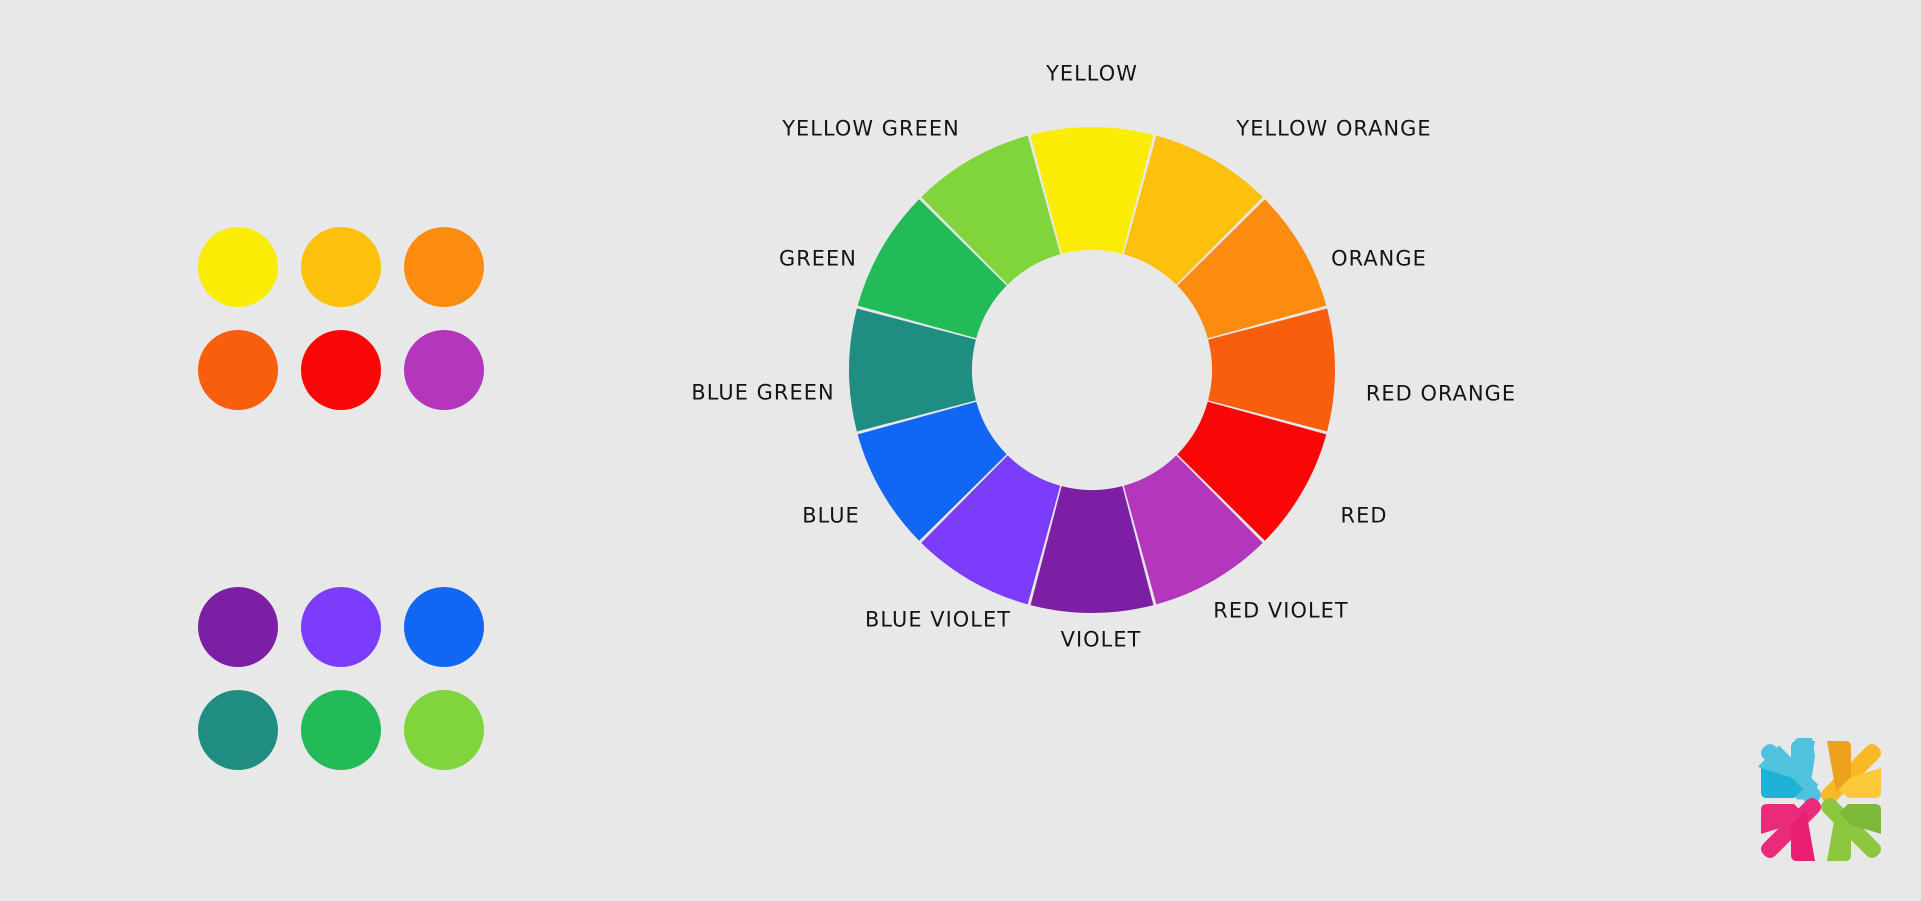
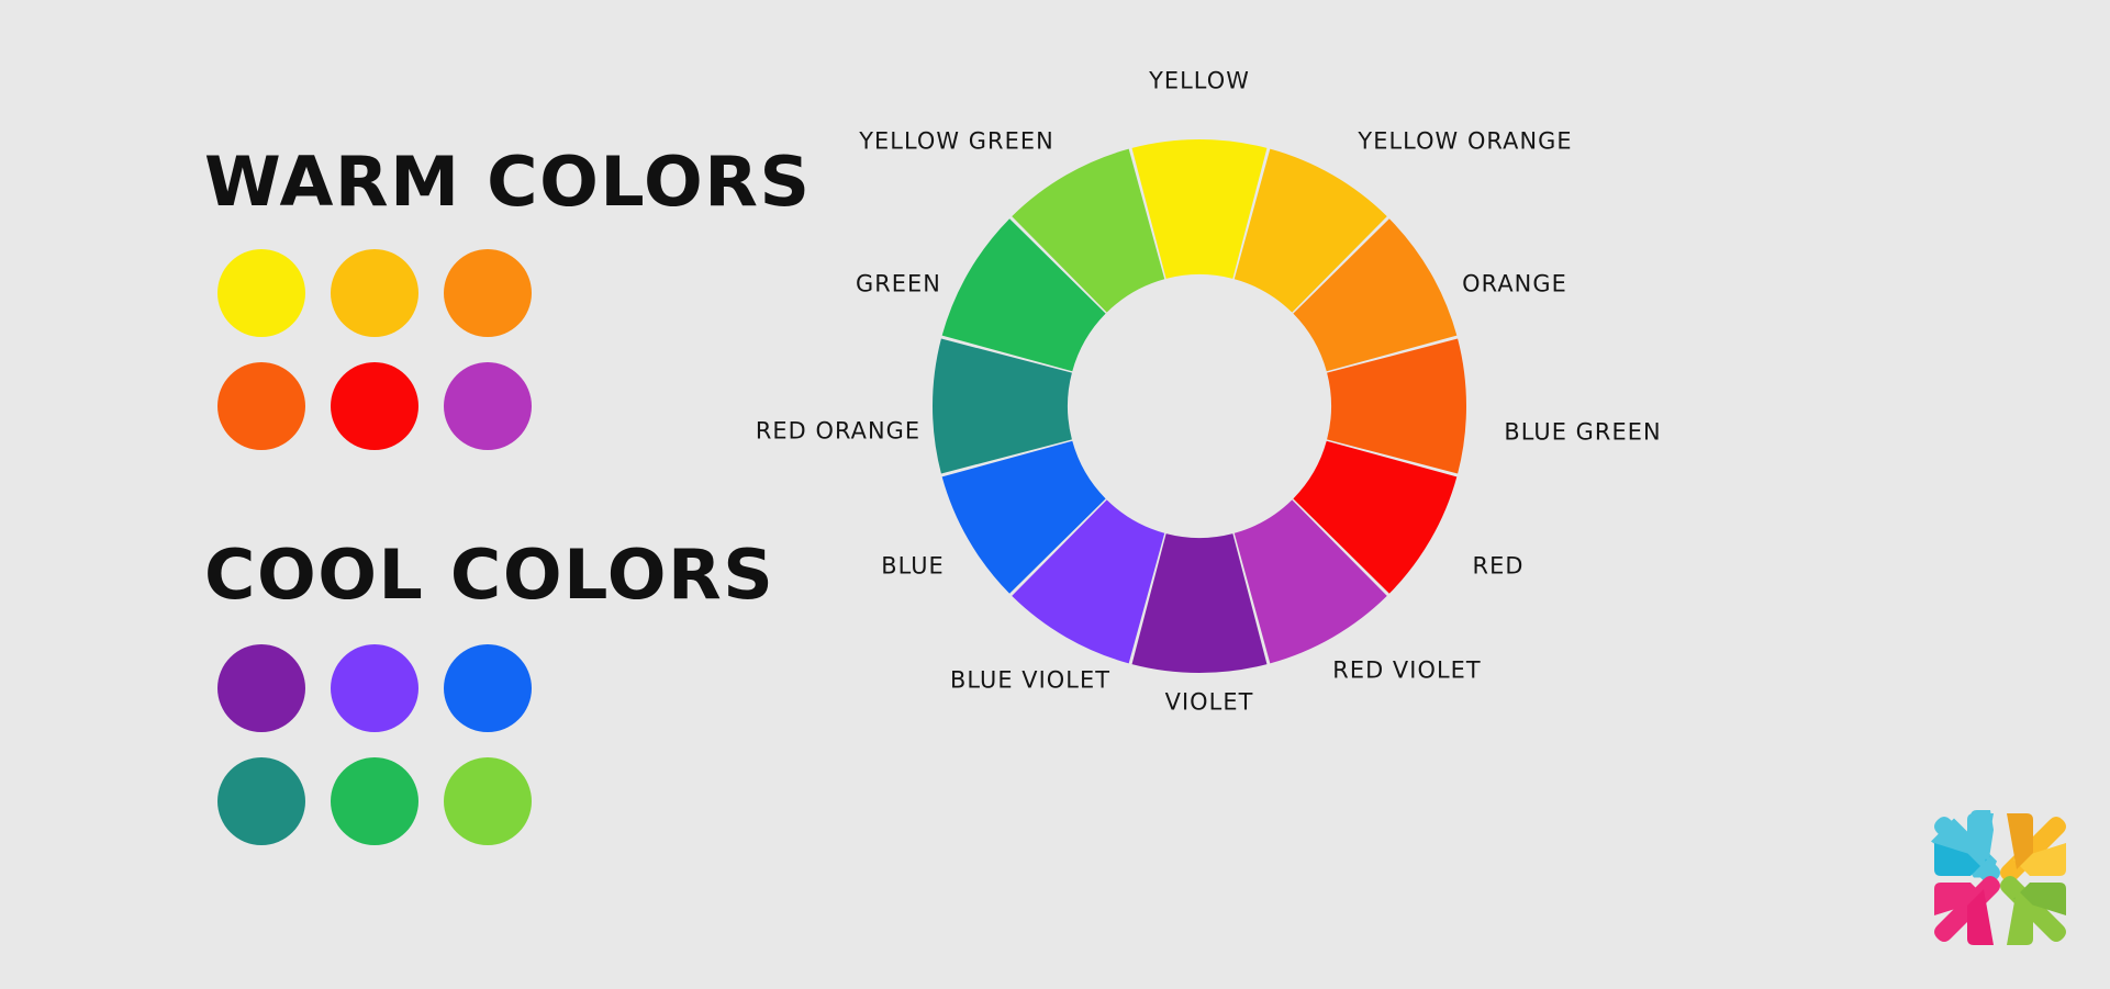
+ WARM COLORS
+ COOL COLORS
  YELLOW
  YELLOW ORANGE
  ORANGE
- RED ORANGE
+ BLUE GREEN
  RED
  RED VIOLET
  VIOLET
  BLUE VIOLET
  BLUE
- BLUE GREEN
+ RED ORANGE
  GREEN
  YELLOW GREEN
